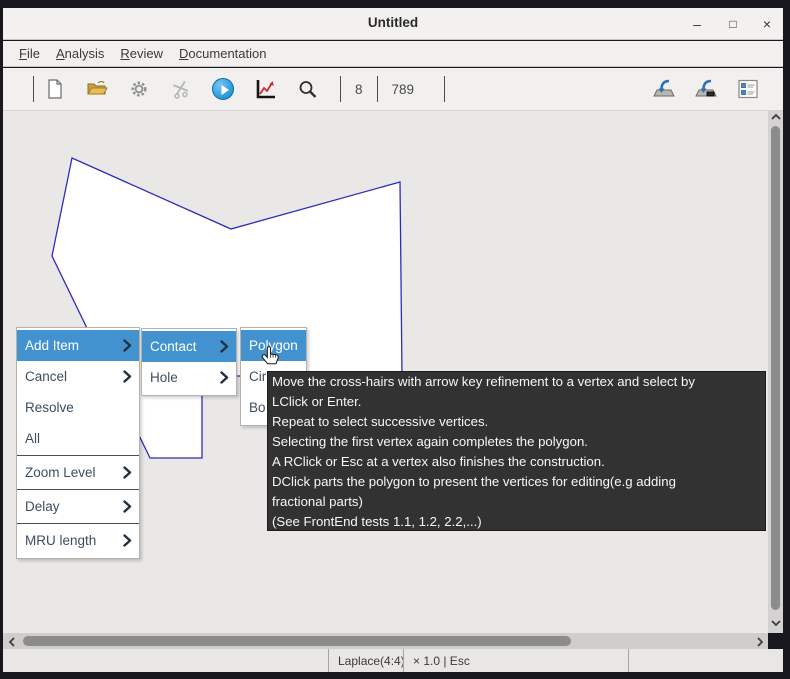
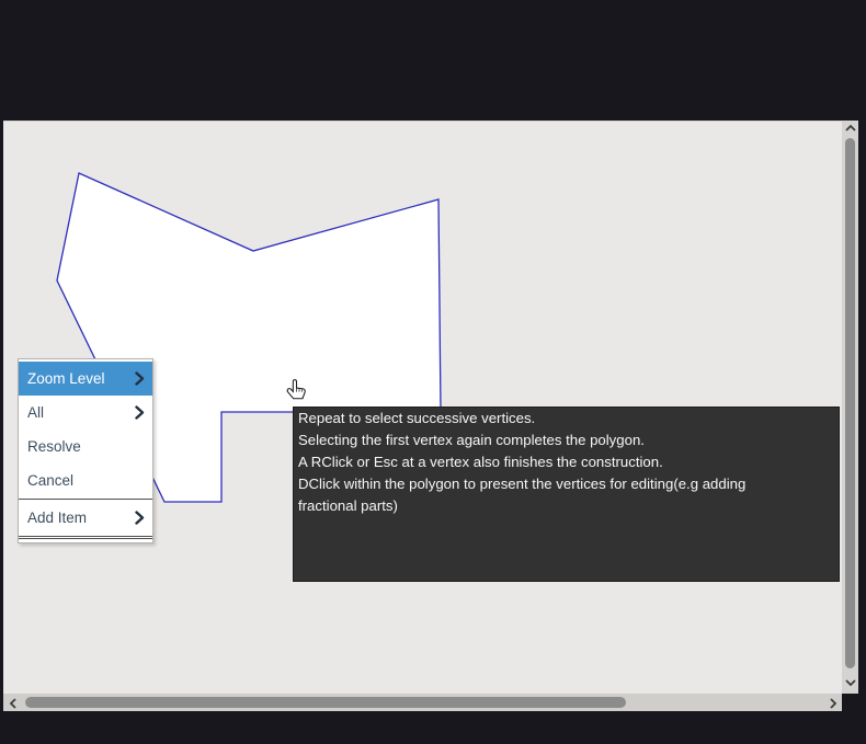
- Untitled
- –
- □
- ×
- File
- Analysis
- Review
- Documentation
- 8
- 789
- Laplace(4:4)
- × 1.0 | Esc
- Add Item
+ Zoom Level
- Cancel
+ All
  Resolve
- All
+ Cancel
- Zoom Level
+ Add Item
- Delay
- MRU length
- Contact
- Hole
- Polygon
- Cir
- Bo
- Move the cross-hairs with arrow key refinement to a vertex and select by
- LClick or Enter.
  Repeat to select successive vertices.
  Selecting the first vertex again completes the polygon.
  A RClick or Esc at a vertex also finishes the construction.
- DClick parts the polygon to present the vertices for editing(e.g adding
+ DClick within the polygon to present the vertices for editing(e.g adding
  fractional parts)
- (See FrontEnd tests 1.1, 1.2, 2.2,...)
